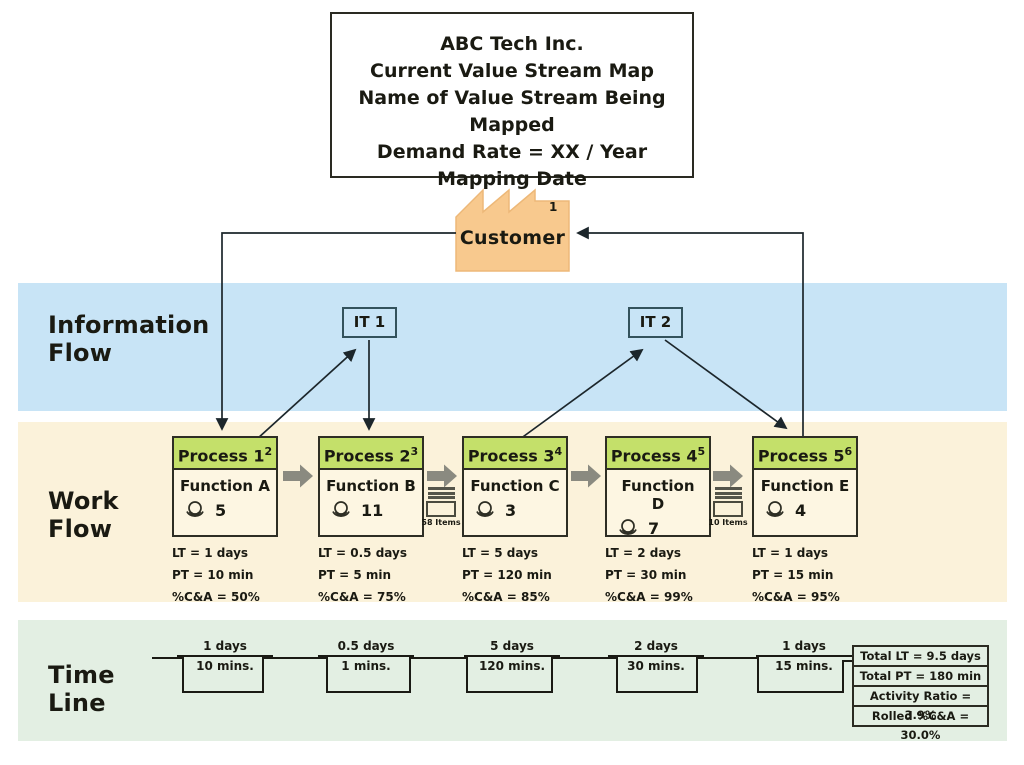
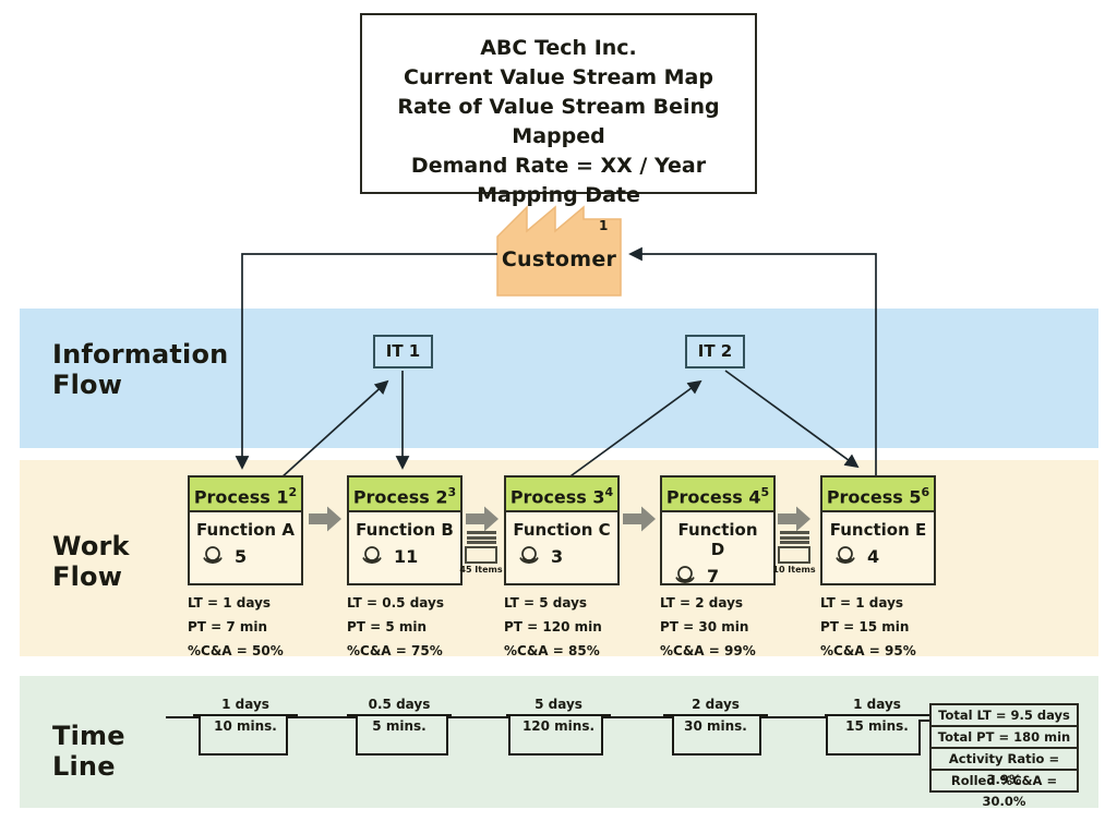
  Information
  Flow
  Work
  Flow
  Time
  Line
  ABC Tech Inc.
  Current Value Stream Map
- Name of Value Stream Being Mapped
+ Rate of Value Stream Being Mapped
  Demand Rate = XX / Year
  Mapping Date
  Customer
  1
  IT 1
  IT 2
  Process 12
  Function A
  5
  LT = 1 days
- PT = 10 min
+ PT = 7 min
  %C&A = 50%
  Process 23
  Function B
  11
  LT = 0.5 days
  PT = 5 min
  %C&A = 75%
  Process 34
  Function C
  3
  LT = 5 days
  PT = 120 min
  %C&A = 85%
  Process 45
  Function D
  7
  LT = 2 days
  PT = 30 min
  %C&A = 99%
  Process 56
  Function E
  4
  LT = 1 days
  PT = 15 min
  %C&A = 95%
- 58 Items
+ 45 Items
  10 Items
  1 days
  10 mins.
  0.5 days
- 1 mins.
+ 5 mins.
  5 days
  120 mins.
  2 days
  30 mins.
  1 days
  15 mins.
  Total LT = 9.5 days
  Total PT = 180 min
  Activity Ratio = 3.9%
  Rolled %C&A = 30.0%
